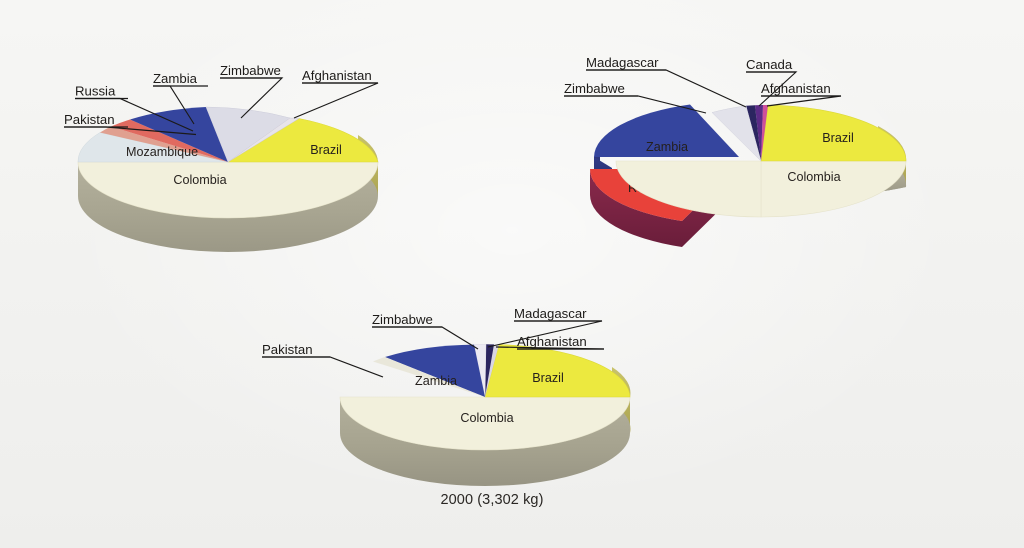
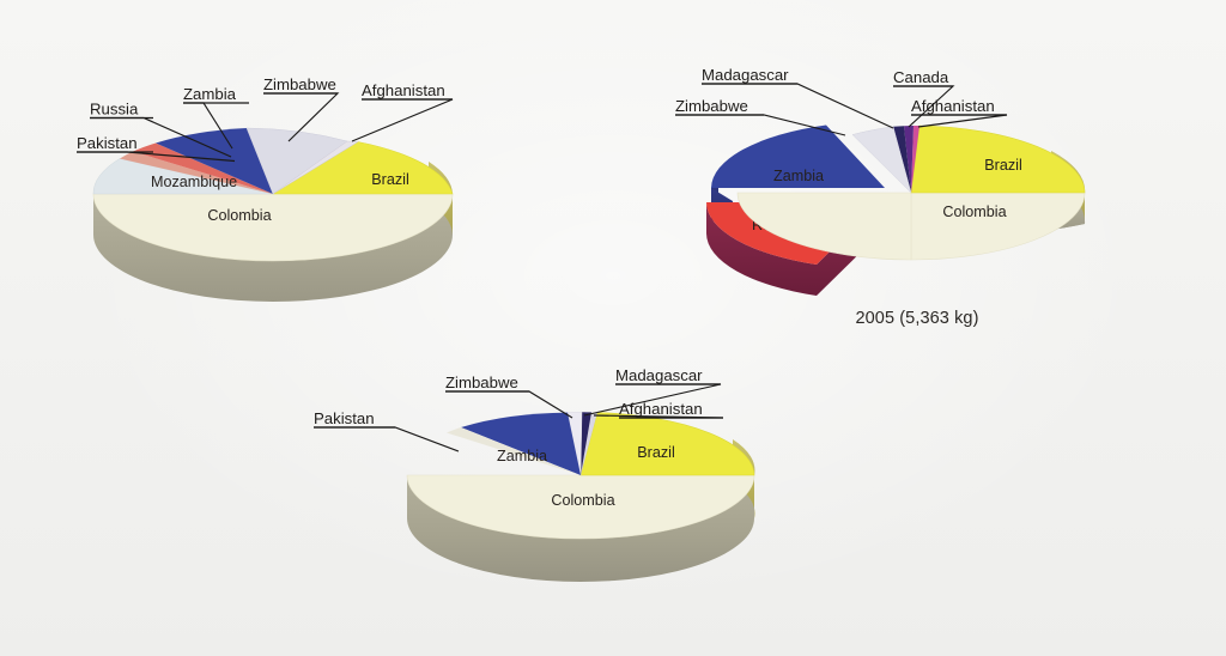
  Pakistan
  Russia
  Zambia
  Zimbabwe
  Afghanistan
  Mozambique
  Colombia
  Brazil
  Zambia
  Brazil
  Colombia
  Zimbabwe
  Madagascar
  Canada
  Afghanistan
+ 2005 (5,363 kg)
  Pakistan
  Zimbabwe
  Madagascar
  Afghanistan
  Zambia
  Brazil
  Colombia
- 2000 (3,302 kg)
